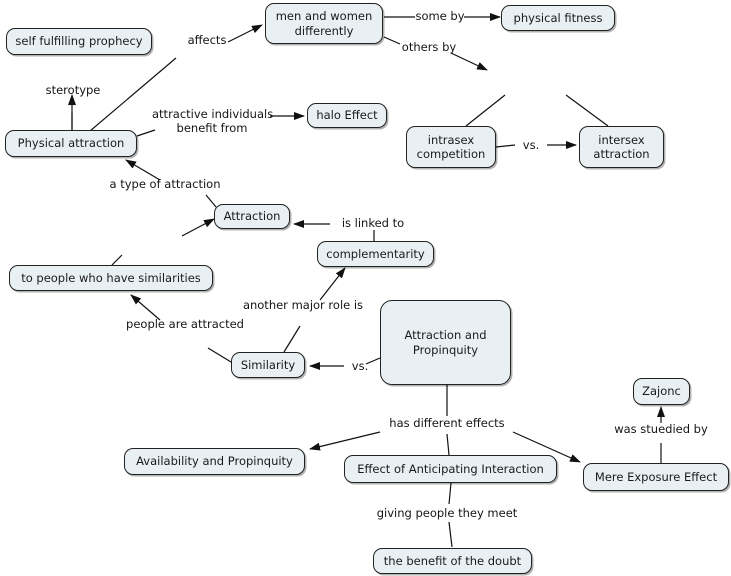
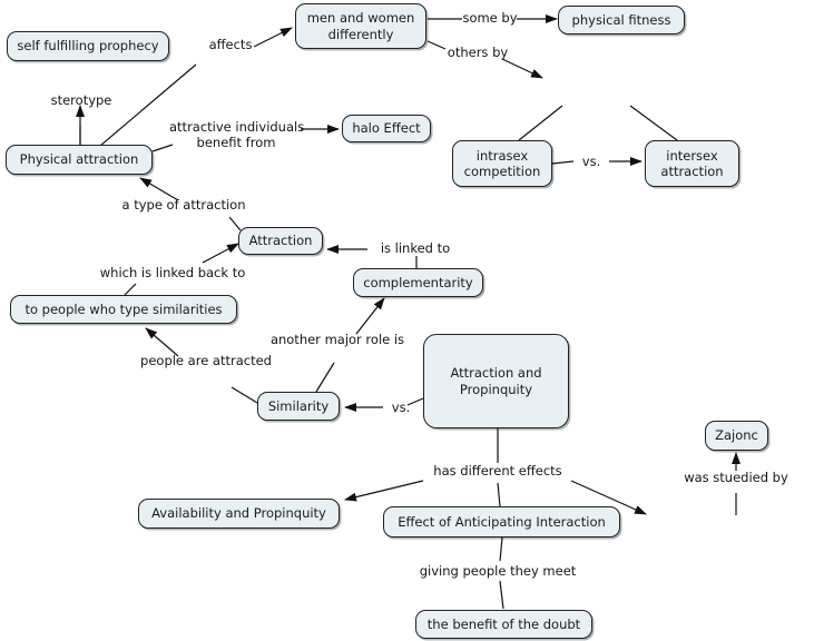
  self fulfilling prophecy
  men and women
  differently
  physical fitness
  Physical attraction
  halo Effect
  intrasex
  competition
  intersex
  attraction
  Attraction
  complementarity
- to people who have similarities
+ to people who type similarities
  Similarity
  Attraction and
  Propinquity
  Zajonc
  Availability and Propinquity
  Effect of Anticipating Interaction
- Mere Exposure Effect
  the benefit of the doubt
  sterotype
  affects
  some by
  others by
  attractive individuals
  benefit from
  vs.
  a type of attraction
  is linked to
+ which is linked back to
  another major role is
  people are attracted
  vs.
  has different effects
  was stuedied by
  giving people they meet
